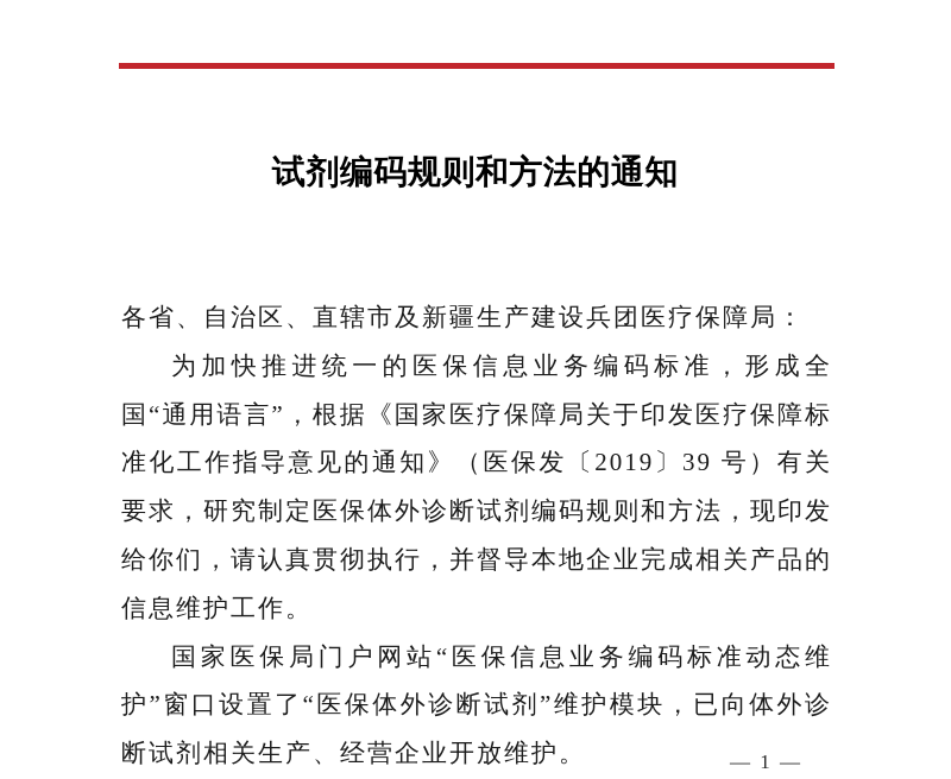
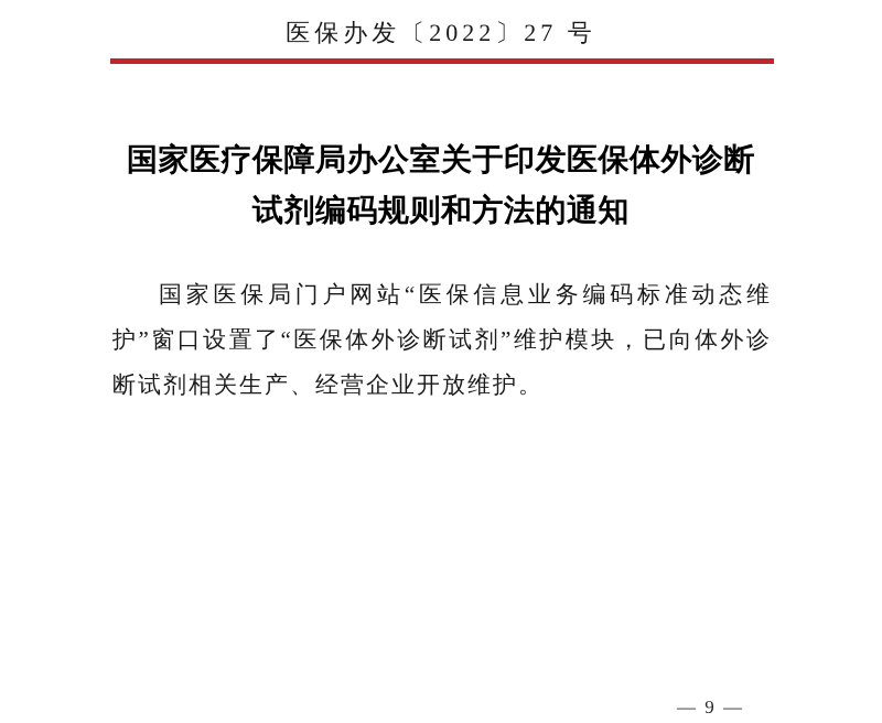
+ 医保办发〔2022〕27 号
+ 国家医疗保障局办公室关于印发医保体外诊断
  试剂编码规则和方法的通知
- 各省、自治区、直辖市及新疆生产建设兵团医疗保障局：
- 为加快推进统一的医保信息业务编码标准，形成全国“通用语言”，根据《国家医疗保障局关于印发医疗保障标准化工作指导意见的通知》（医保发〔2019〕39 号）有关要求，研究制定医保体外诊断试剂编码规则和方法，现印发给你们，请认真贯彻执行，并督导本地企业完成相关产品的信息维护工作。
  国家医保局门户网站“医保信息业务编码标准动态维护”窗口设置了“医保体外诊断试剂”维护模块，已向体外诊断试剂相关生产、经营企业开放维护。
- — 1 —
+ — 9 —
